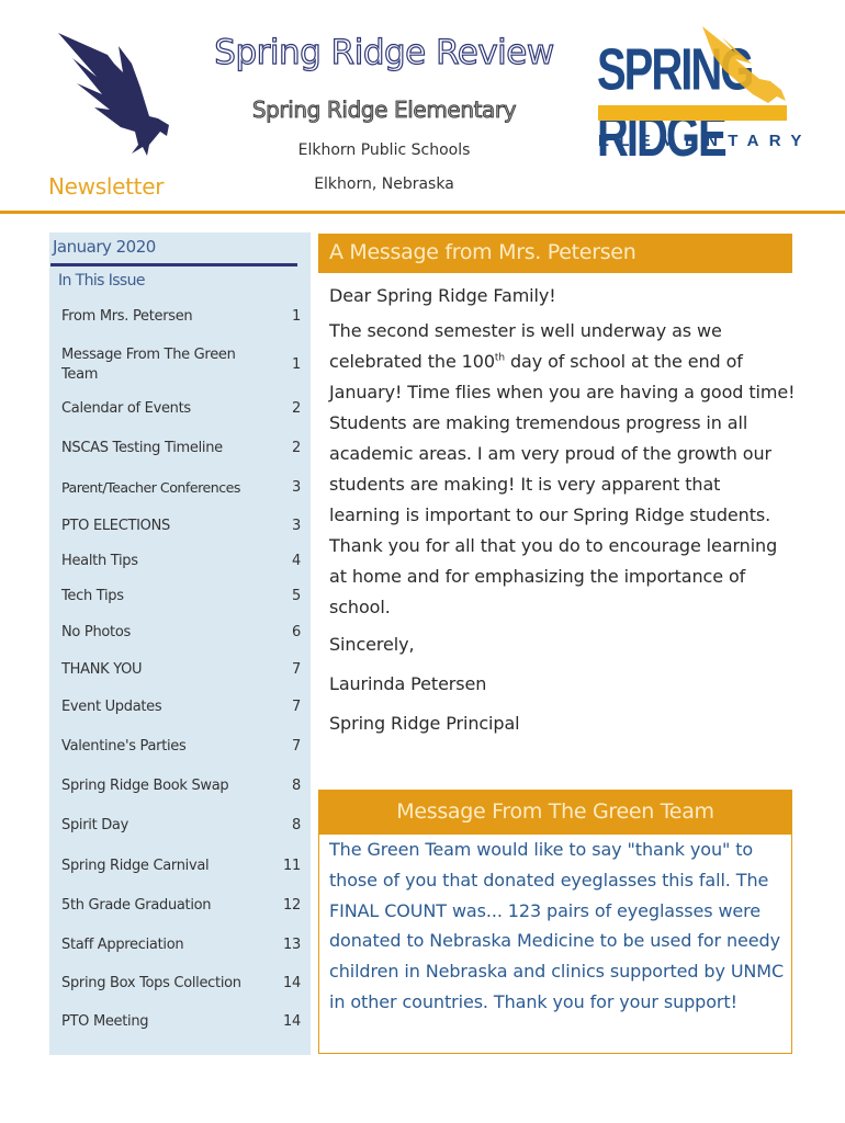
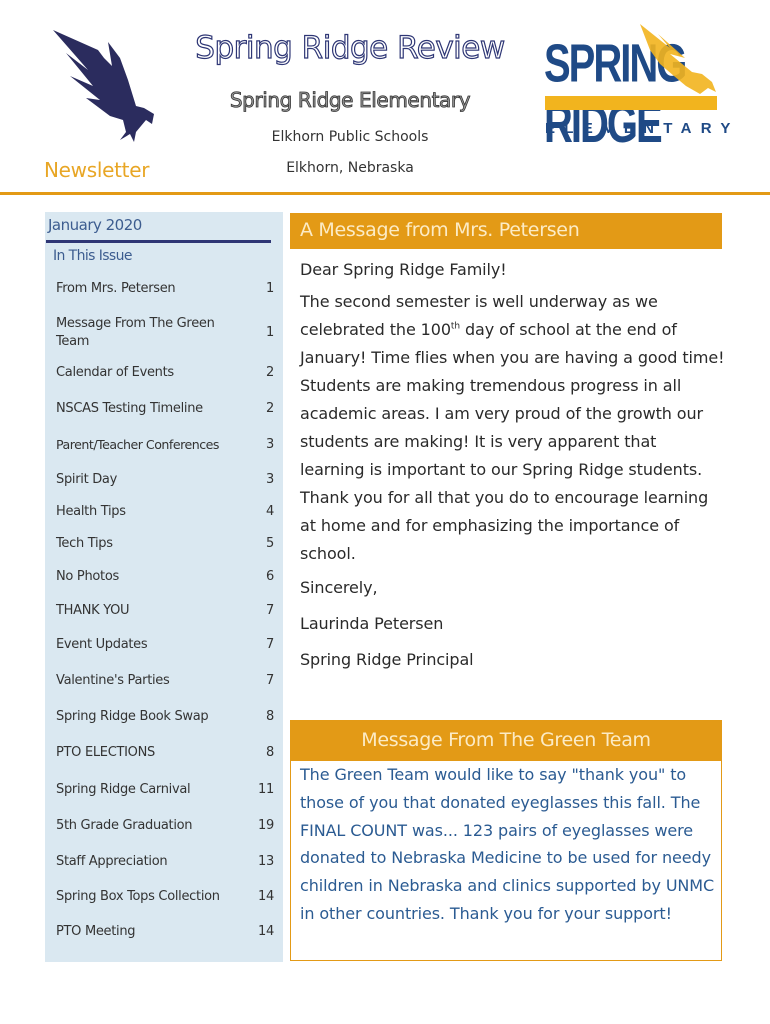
  Newsletter
  Spring Ridge Review
  Spring Ridge Elementary
  Elkhorn Public Schools
  Elkhorn, Nebraska
  SPRIN RIDGE
  ELEMENTARY
  January 2020
  In This Issue
  From Mrs. Petersen
  1
  Message From The Green Team
  1
  Calendar of Events
  2
  NSCAS Testing Timeline
  2
  Parent/Teacher Conferences
  3
- PTO ELECTIONS
+ Spirit Day
  3
  Health Tips
  4
  Tech Tips
  5
  No Photos
  6
  THANK YOU
  7
  Event Updates
  7
  Valentine's Parties
  7
  Spring Ridge Book Swap
  8
- Spirit Day
+ PTO ELECTIONS
  8
  Spring Ridge Carnival
  11
  5th Grade Graduation
- 12
+ 19
  Staff Appreciation
  13
  Spring Box Tops Collection
  14
  PTO Meeting
  14
  A Message from Mrs. Petersen
  Dear Spring Ridge Family!
  The second semester is well underway as we celebrated the 100th day of school at the end of January! Time flies when you are having a good time! Students are making tremendous progress in all academic areas. I am very proud of the growth our students are making! It is very apparent that learning is important to our Spring Ridge students. Thank you for all that you do to encourage learning at home and for emphasizing the importance of school.
  Sincerely,
  Laurinda Petersen
  Spring Ridge Principal
  Message From The Green Team
  The Green Team would like to say "thank you" to those of you that donated eyeglasses this fall. The FINAL COUNT was... 123 pairs of eyeglasses were donated to Nebraska Medicine to be used for needy children in Nebraska and clinics supported by UNMC in other countries. Thank you for your support!
